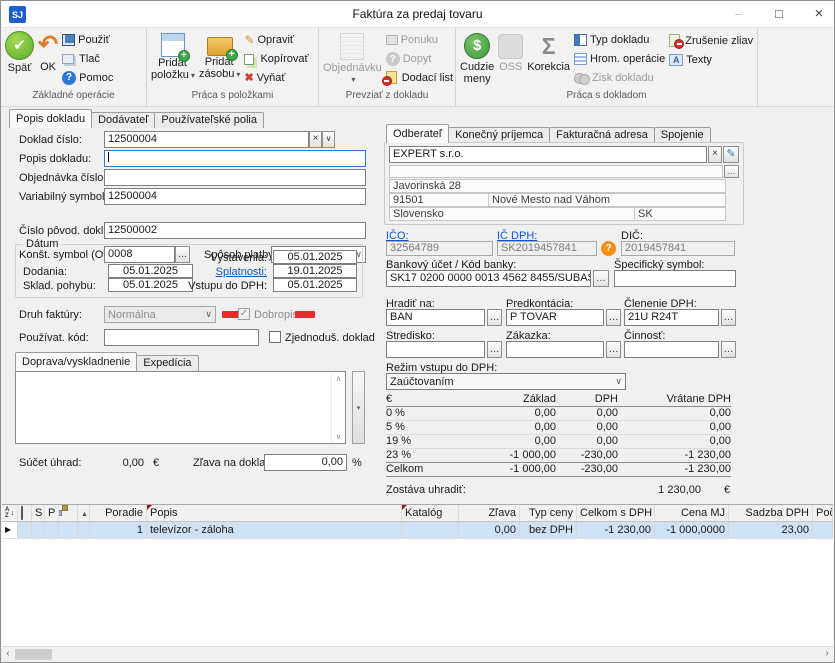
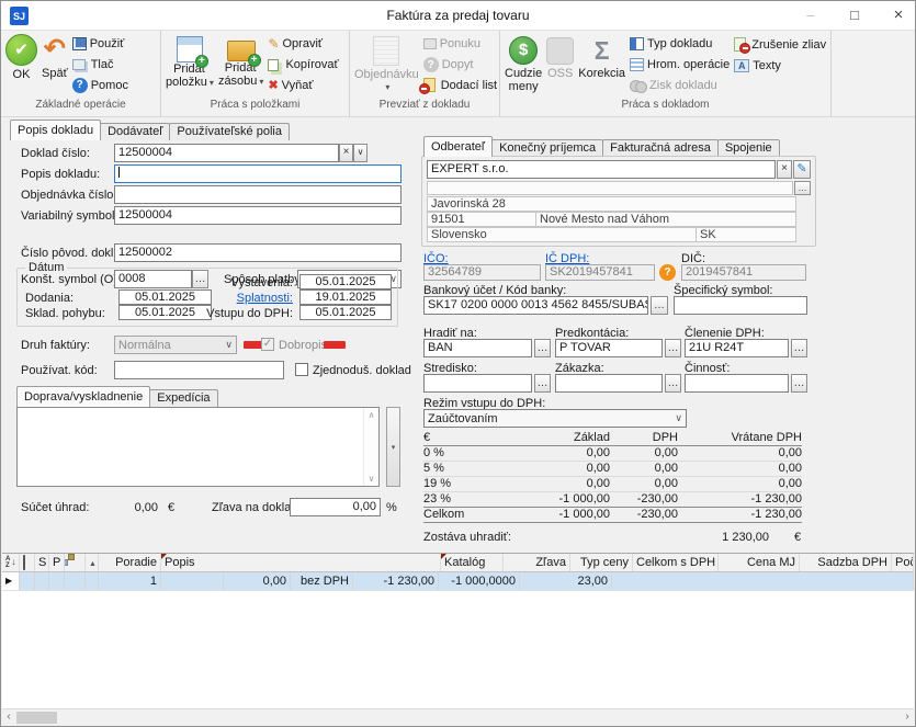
  SJ
  Faktúra za predaj tovaru
  –
  □
  ×
  ✔
- Späť
+ OK
  ↶
- OK
+ Späť
  Použiť
  Tlač
  ?
  Pomoc
  Základné operácie
  +
  Pridať
  položku ▾
  +
  Pridať
  zásobu ▾
  ✎
  Opraviť
  Kopírovať
  ✖
  Vyňať
  Práca s položkami
  Objednávku
  ▾
  Ponuku
  ?
  Dopyt
  Dodací list
  Prevziať z dokladu
  $
  Cudzie
  meny
  OSS
  Σ
  Korekcia
  Typ dokladu
  Hrom. operácie
  Zisk dokladu
  Zrušenie zliav
  A
  Texty
  Práca s dokladom
  Popis dokladu
  Dodávateľ
  Používateľské polia
  Doklad číslo:
  12500004
  ×
  ∨
  Popis dokladu:
  Objednávka číslo
  Variabilný symbo
  12500004
  Číslo pôvod. dokl
  12500002
  Konšt. symbol (O
  0008
  …
  Spôsob platb
  ∨
  Dátum
  Vystavenia:
  05.01.2025
  Dodania:
  05.01.2025
  Splatnosti:
  19.01.2025
  Sklad. pohybu:
  05.01.2025
  Vstupu do DPH:
  05.01.2025
  Druh faktúry:
  Normálna
  ∨
  ✓
  Dobropi
  Používat. kód:
  Zjednoduš. doklad
  Doprava/vyskladnenie
  Expedícia
  ∧
  ∨
  Súčet úhrad:
  0,00
  €
  Zľava na dokla
  0,00
  %
  Odberateľ
  Konečný príjemca
  Fakturačná adresa
  Spojenie
  EXPERT s.r.o.
  ×
  ✎
  …
  Javorinská 28
  91501
  Nové Mesto nad Váhom
  Slovensko
  SK
  IČO:
  32564789
  IČ DPH:
  SK2019457841
  ?
  DIČ:
  2019457841
  Bankový účet / Kód banky:
  SK17 0200 0000 0013 4562 8455/SUBA
  …
  Špecifický symbol:
  Hradiť na:
  BAN
  …
  Predkontácia:
  P TOVAR
  …
  Členenie DPH:
  21U R24T
  …
  Stredisko:
  …
  Zákazka:
  …
  Činnosť:
  …
  Režim vstupu do DPH:
  Zaúčtovaním
  ∨
  €
  Základ
  DPH
  Vrátane DPH
  0 %
  0,00
  0,00
  0,00
  5 %
  0,00
  0,00
  0,00
  19 %
  0,00
  0,00
  0,00
  23 %
  -1 000,00
  -230,00
  -1 230,00
  Celkom
  -1 000,00
  -230,00
  -1 230,00
  Zostáva uhradiť:
  1 230,00
  €
  ↓
  S
  P
  Poradie
  Popis
  Katalóg
  Zľava
  Typ ceny
  Celkom s DPH
  Cena MJ
  Sadzba DPH
  ▶
  1
- televízor - záloha
  0,00
  bez DPH
  -1 230,00
  -1 000,0000
  23,00
  ‹
  ›
